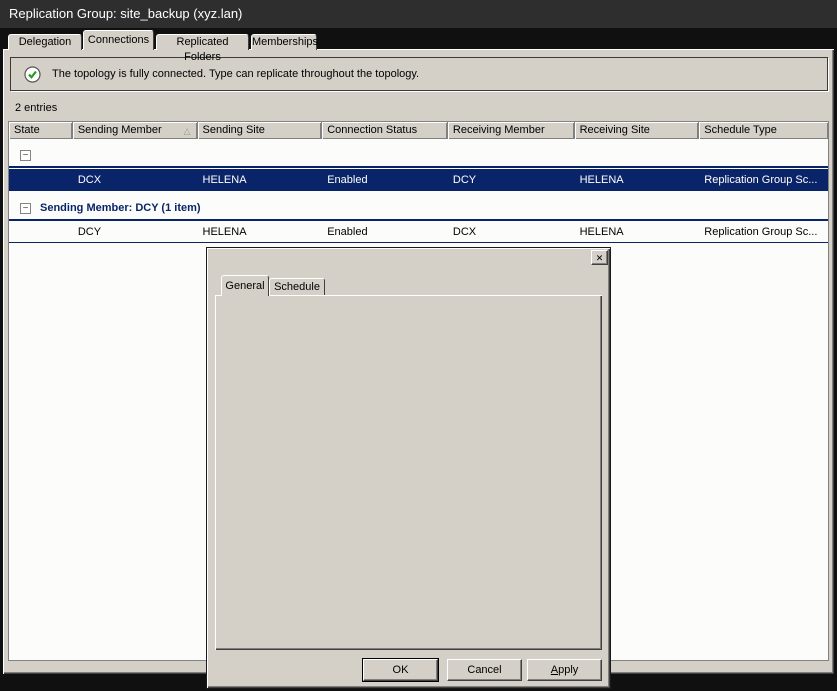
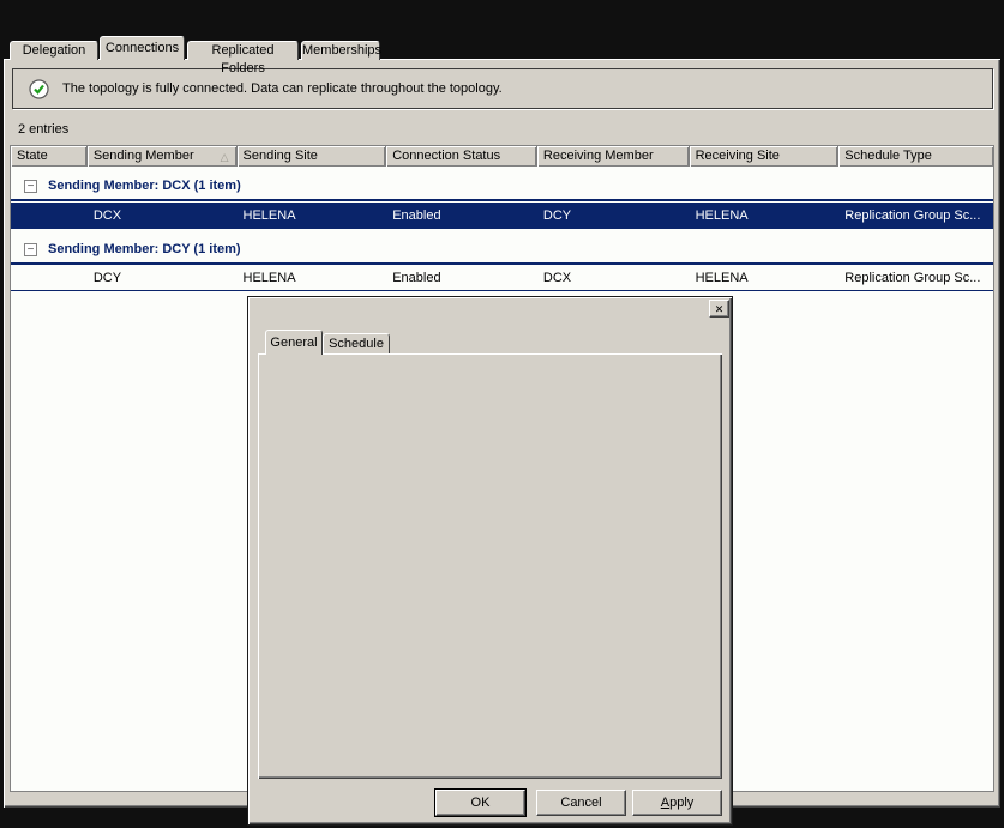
- Replication Group: site_backup (xyz.lan)
  Delegation
  Connections
  Replicated Folders
  Memberships
- The topology is fully connected. Type can replicate throughout the topology.
+ The topology is fully connected. Data can replicate throughout the topology.
  2 entries
  State
  Sending Member
  △
  Sending Site
  Connection Status
  Receiving Member
  Receiving Site
  Schedule Type
  −
+ Sending Member: DCX (1 item)
  DCX
  HELENA
  Enabled
  DCY
  HELENA
  Replication Group Sc...
  −
  Sending Member: DCY (1 item)
  DCY
  HELENA
  Enabled
  DCX
  HELENA
  Replication Group Sc...
  ✕
  General
  Schedule
  OK
  Cancel
  Apply
